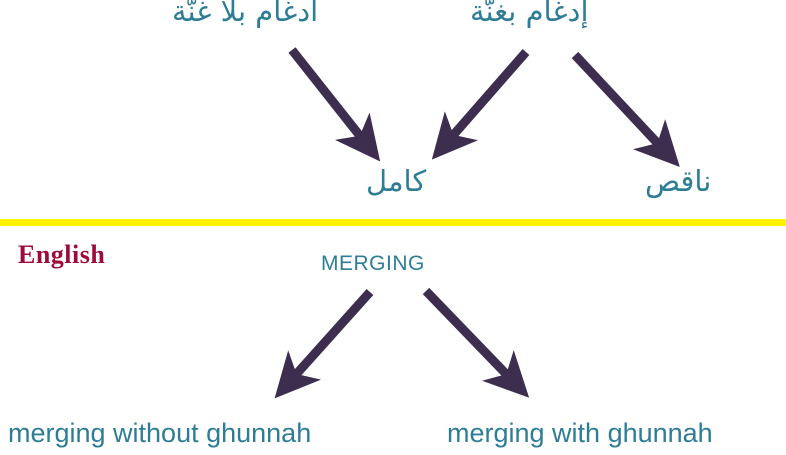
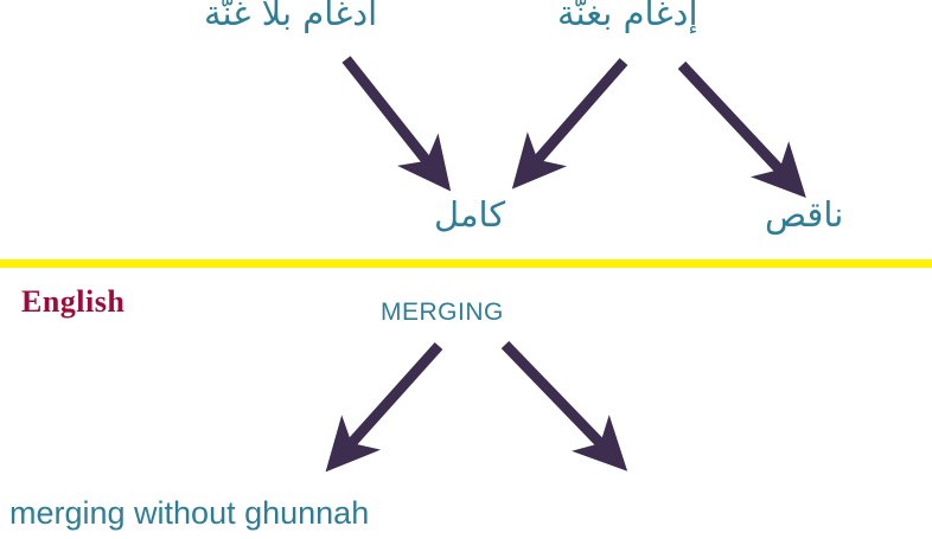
  أدغام بلا غنّة
  إدغام بغنّة
  كامل
  ناقص
  English
  merging
  merging without ghunnah
- merging with ghunnah
